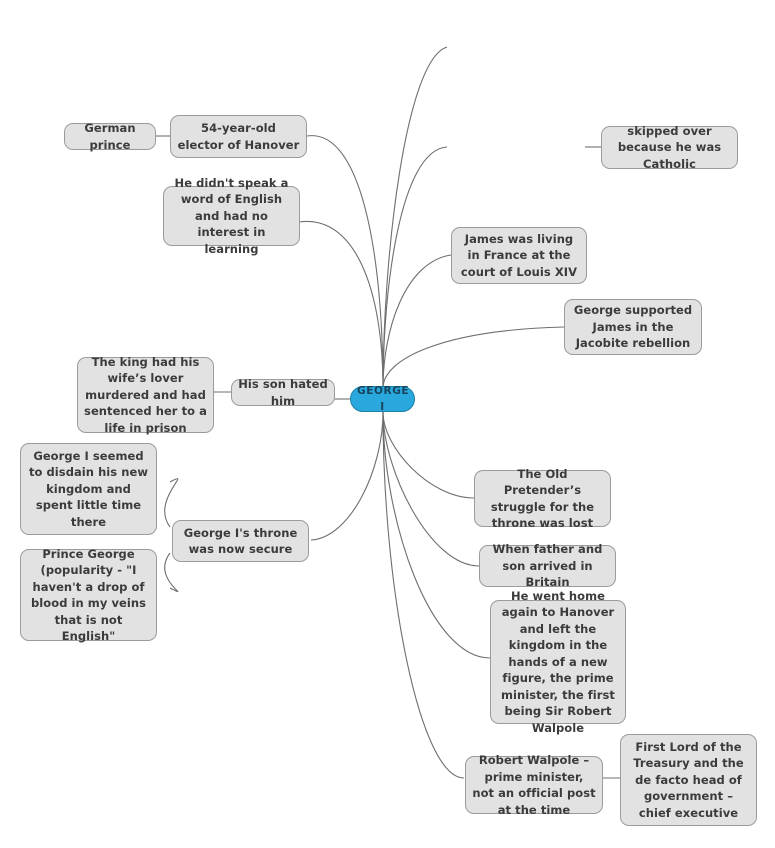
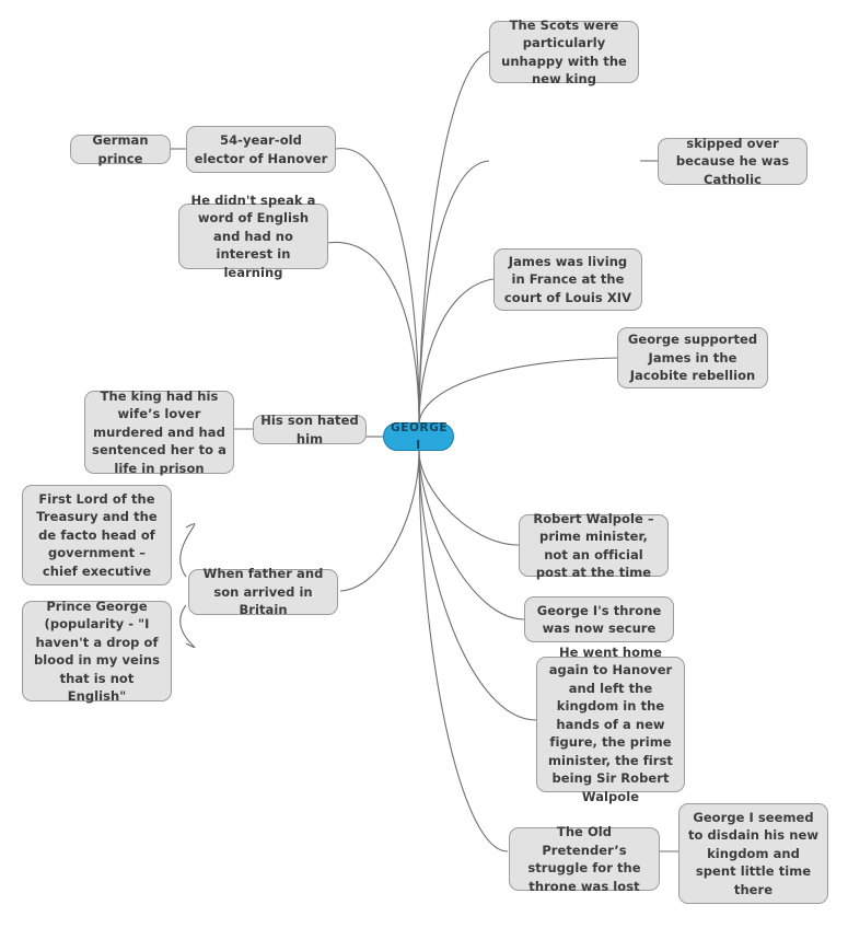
  GEORGE I
  German prince
  54-year-old elector of Hanover
  He didn't speak a word of English and had no interest in learning
+ The Scots were particularly unhappy with the new king
  skipped over because he was Catholic
  James was living in France at the court of Louis XIV
  George supported James in the Jacobite rebellion
  His son hated him
  The king had his wife’s lover murdered and had sentenced her to a life in prison
- George I's throne was now secure
+ When father and son arrived in Britain
- George I seemed to disdain his new kingdom and spent little time there
+ First Lord of the Treasury and the de facto head of government – chief executive
  Prince George (popularity - "I haven't a drop of blood in my veins that is not English"
- The Old Pretender’s struggle for the throne was lost
+ Robert Walpole – prime minister, not an official post at the time
- When father and son arrived in Britain
+ George I's throne was now secure
  He went home again to Hanover and left the kingdom in the hands of a new figure, the prime minister, the first being Sir Robert Walpole
- Robert Walpole – prime minister, not an official post at the time
+ The Old Pretender’s struggle for the throne was lost
- First Lord of the Treasury and the de facto head of government – chief executive
+ George I seemed to disdain his new kingdom and spent little time there
